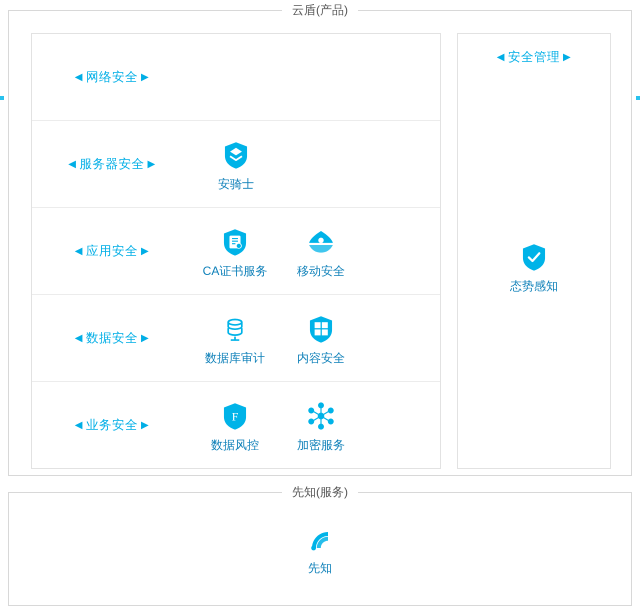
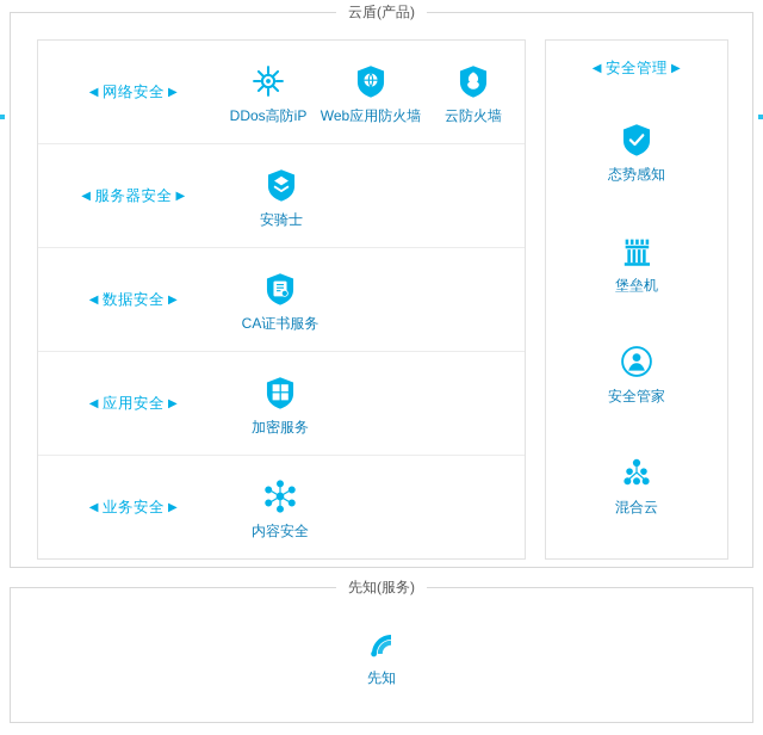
  云盾(产品)
  ◀
  网络安全
  ▶
+ DDos高防iP
+ Web应用防火墙
+ 云防火墙
  ◀
  服务器安全
  ▶
  安骑士
  ◀
- 应用安全
+ 数据安全
  ▶
  CA证书服务
- 移动安全
  ◀
- 数据安全
+ 应用安全
  ▶
- 数据库审计
- 内容安全
+ 加密服务
  ◀
  业务安全
  ▶
- F
- 数据风控
- 加密服务
+ 内容安全
  ◀
  安全管理
  ▶
  态势感知
+ 堡垒机
+ 安全管家
+ 混合云
  先知(服务)
  先知
